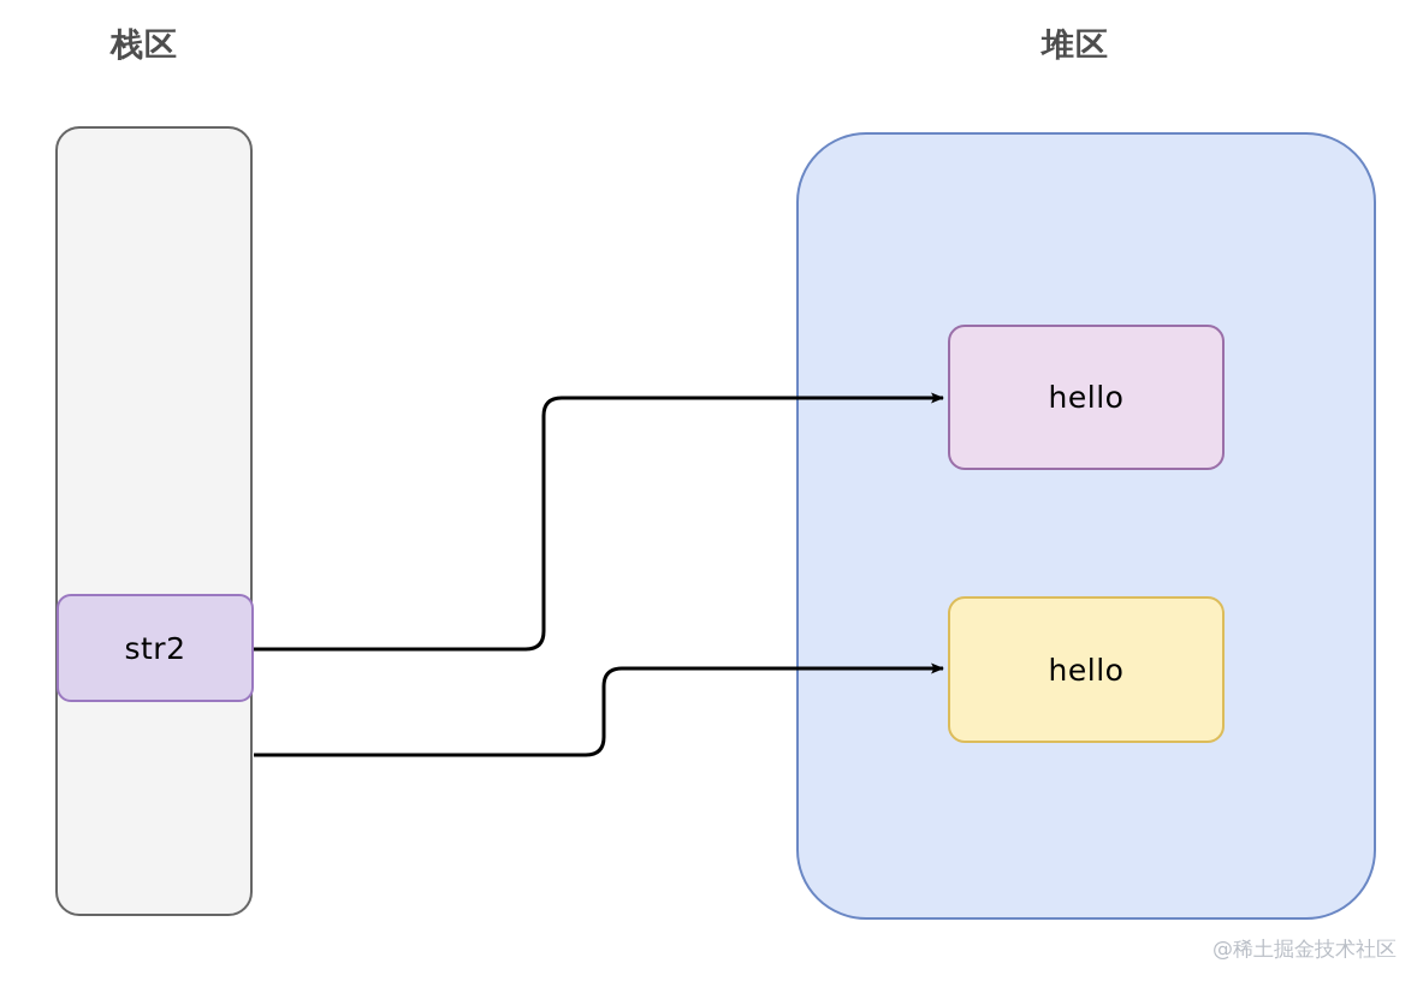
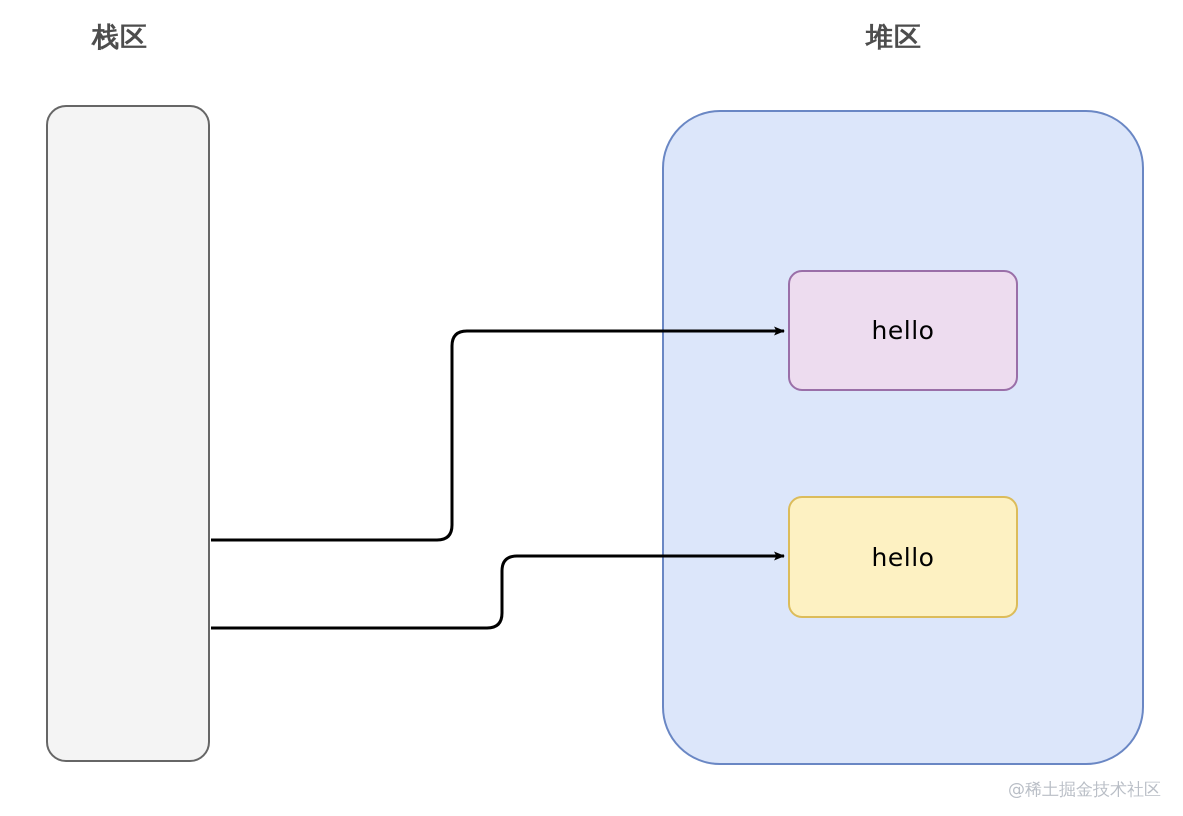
  栈区
  堆区
- str2
  hello
  hello
  @稀土掘金技术社区
